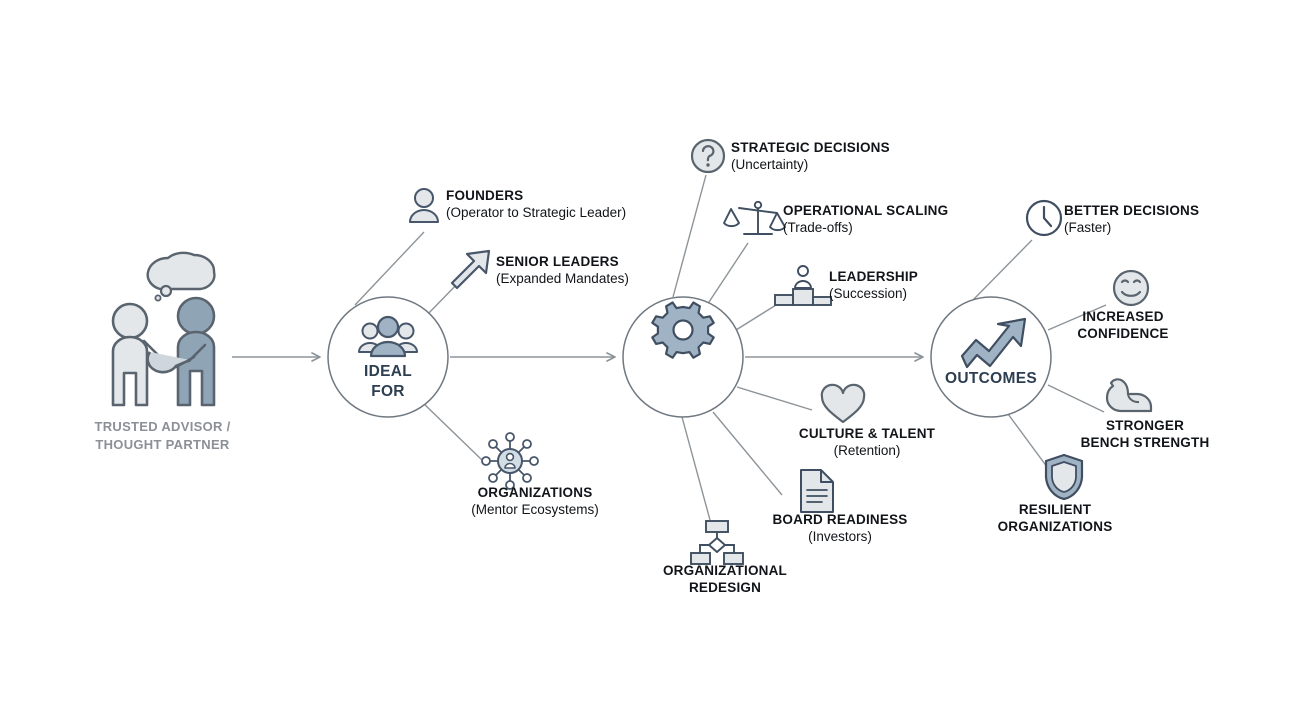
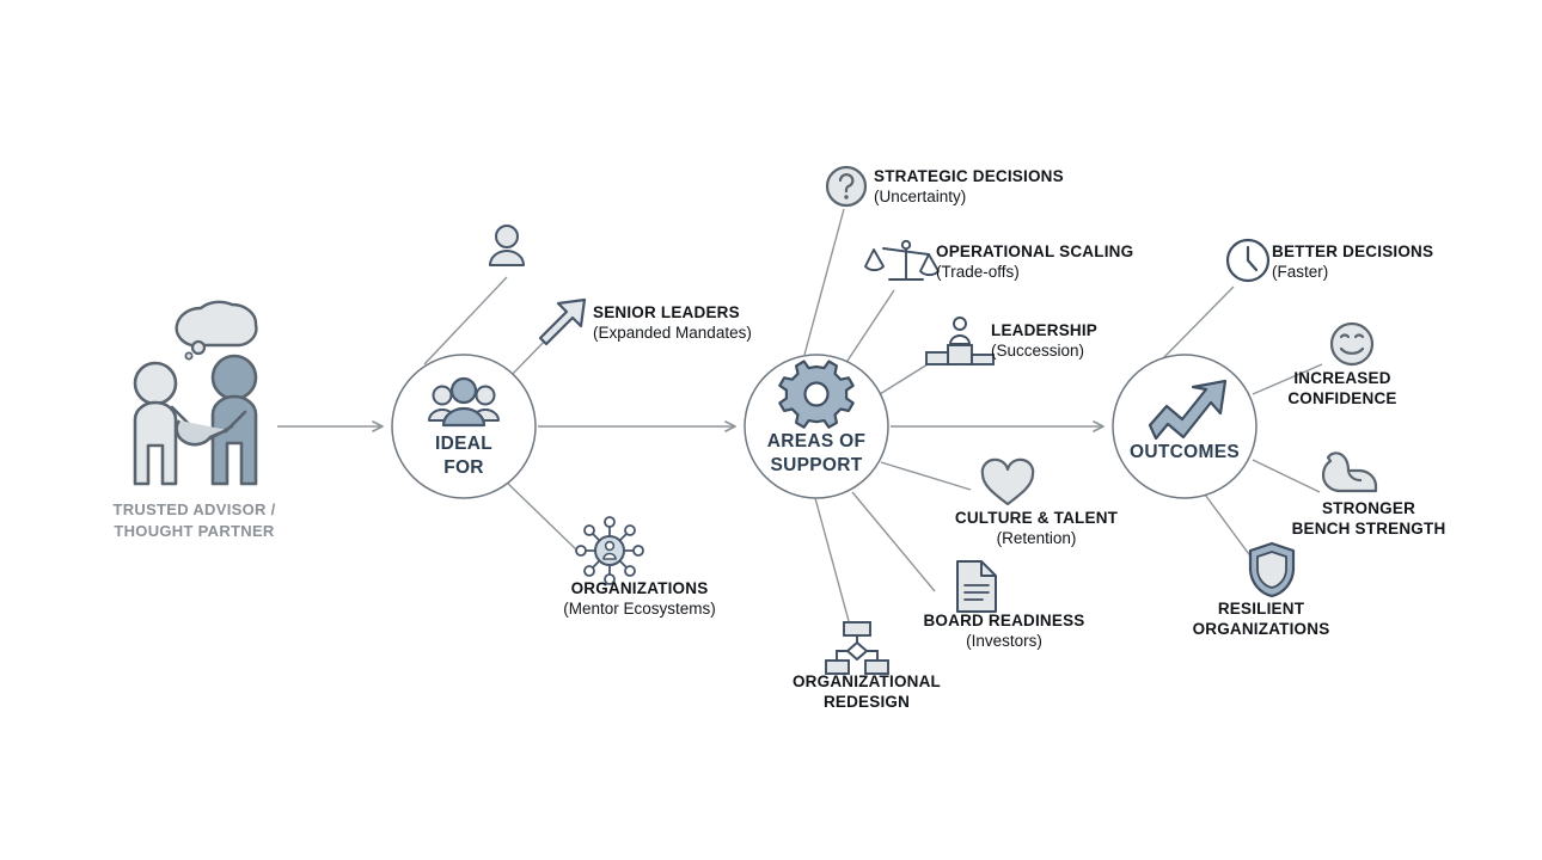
  TRUSTED ADVISOR /
  THOUGHT PARTNER
  IDEAL
  FOR
+ AREAS OF
+ SUPPORT
  OUTCOMES
- FOUNDERS
- (Operator to Strategic Leader)
  SENIOR LEADERS
  (Expanded Mandates)
  ORGANIZATIONS
  (Mentor Ecosystems)
  STRATEGIC DECISIONS
  (Uncertainty)
  OPERATIONAL SCALING
  (Trade-offs)
  LEADERSHIP
  (Succession)
  CULTURE & TALENT
  (Retention)
  BOARD READINESS
  (Investors)
  ORGANIZATIONAL
  REDESIGN
  BETTER DECISIONS
  (Faster)
  INCREASED
  CONFIDENCE
  STRONGER
  BENCH STRENGTH
  RESILIENT
  ORGANIZATIONS
